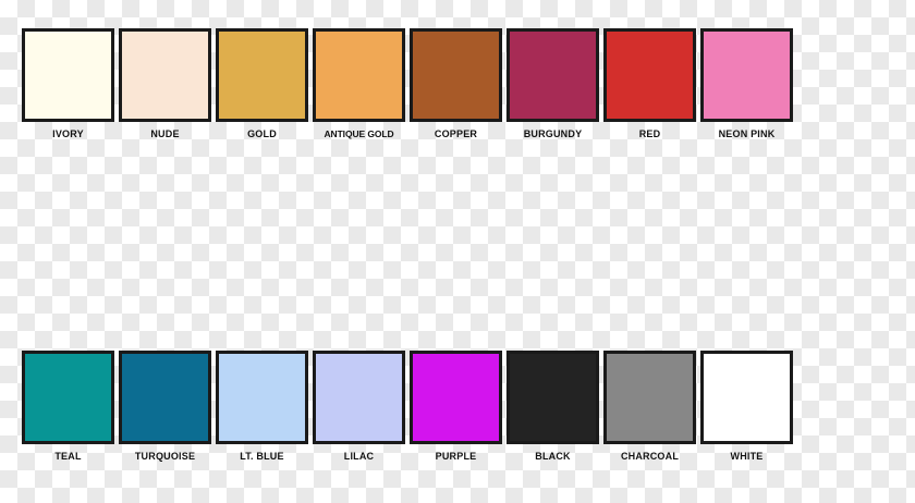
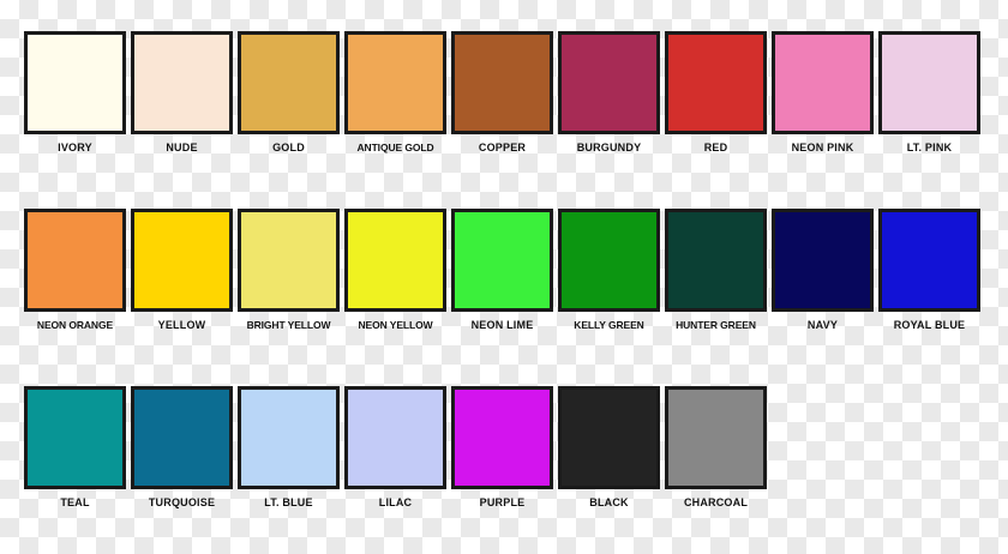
  IVORY
  NUDE
  GOLD
  ANTIQUE GOLD
  COPPER
  BURGUNDY
  RED
  NEON PINK
+ LT. PINK
+ NEON ORANGE
+ YELLOW
+ BRIGHT YELLOW
+ NEON YELLOW
+ NEON LIME
+ KELLY GREEN
+ HUNTER GREEN
+ NAVY
+ ROYAL BLUE
  TEAL
  TURQUOISE
  LT. BLUE
  LILAC
  PURPLE
  BLACK
  CHARCOAL
- WHITE
